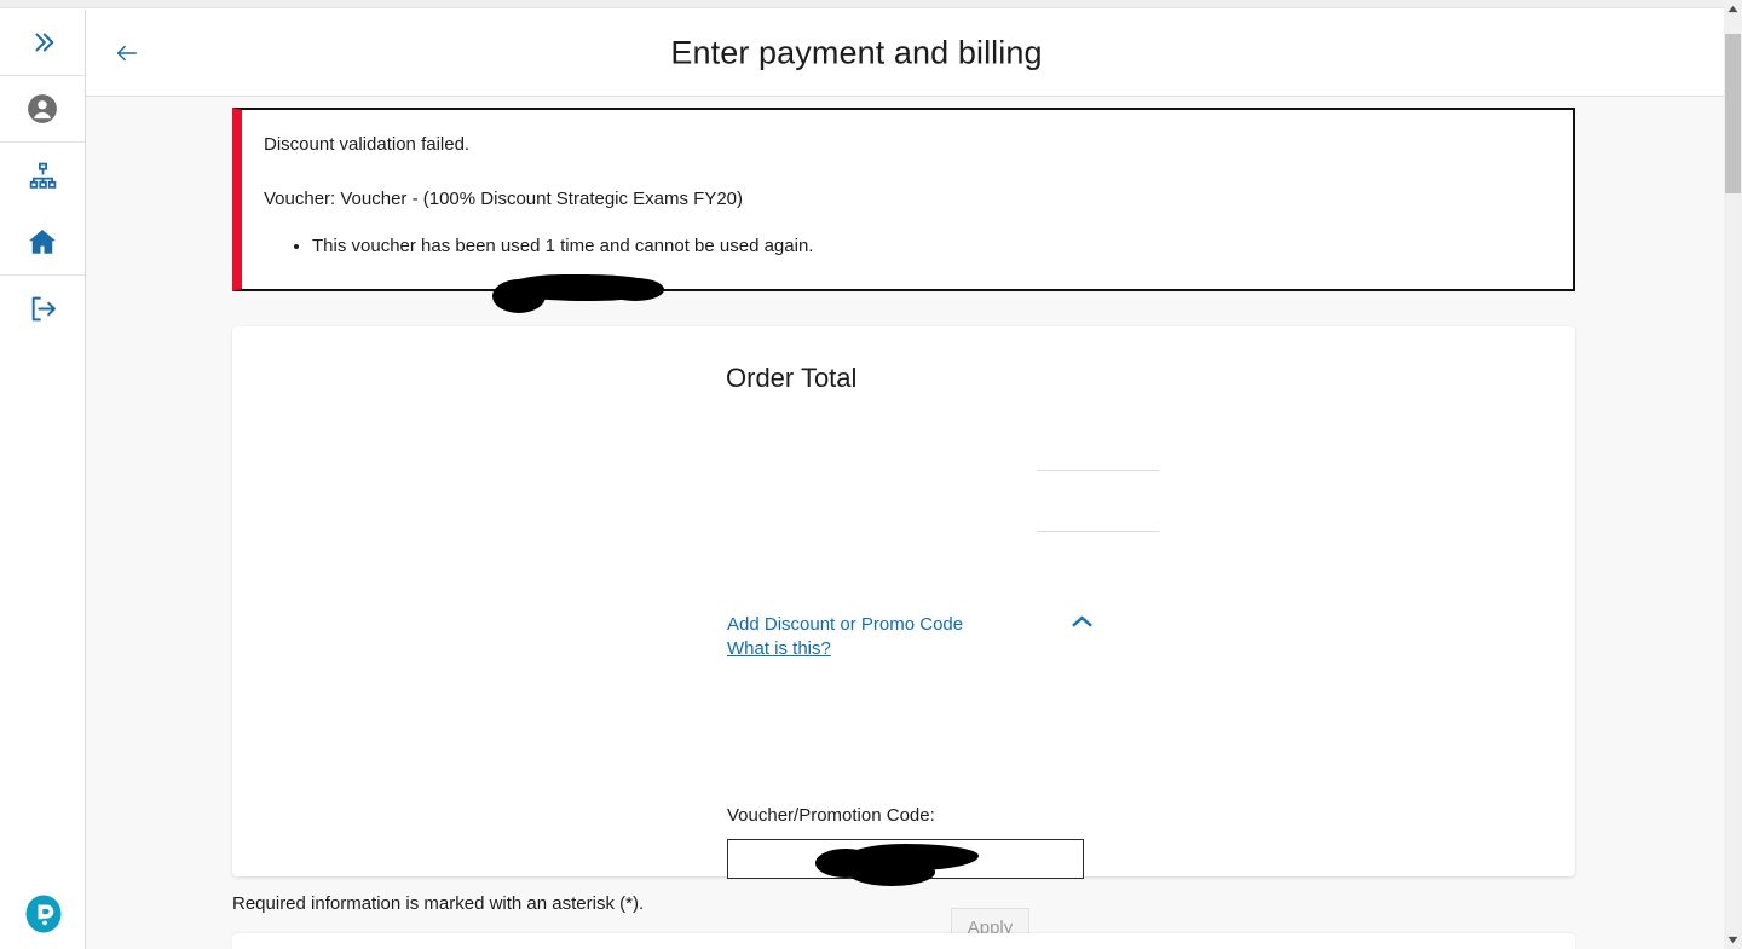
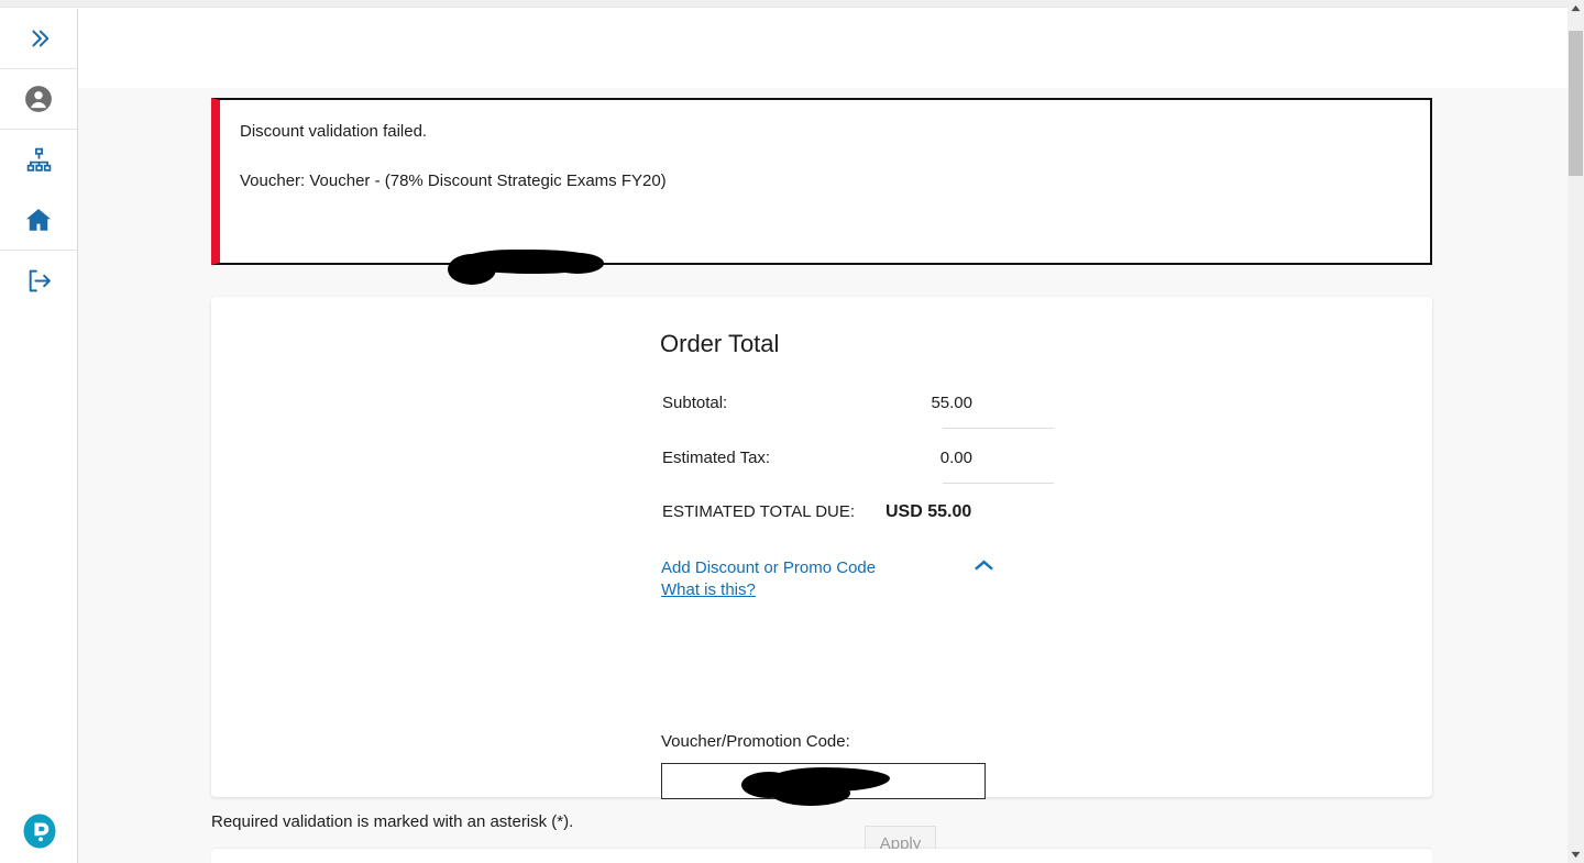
- Enter payment and billing
  Discount validation failed.
- Voucher: Voucher - (100% Discount Strategic Exams FY20)
+ Voucher: Voucher - (78% Discount Strategic Exams FY20)
- This voucher has been used 1 time and cannot be used again.
  Order Total
+ Subtotal:
+ 55.00
+ Estimated Tax:
+ 0.00
+ ESTIMATED TOTAL DUE:
+ USD 55.00
  Add Discount or Promo Code
  What is this?
  Voucher/Promotion Code:
  Apply
- Required information is marked with an asterisk (*).
+ Required validation is marked with an asterisk (*).
